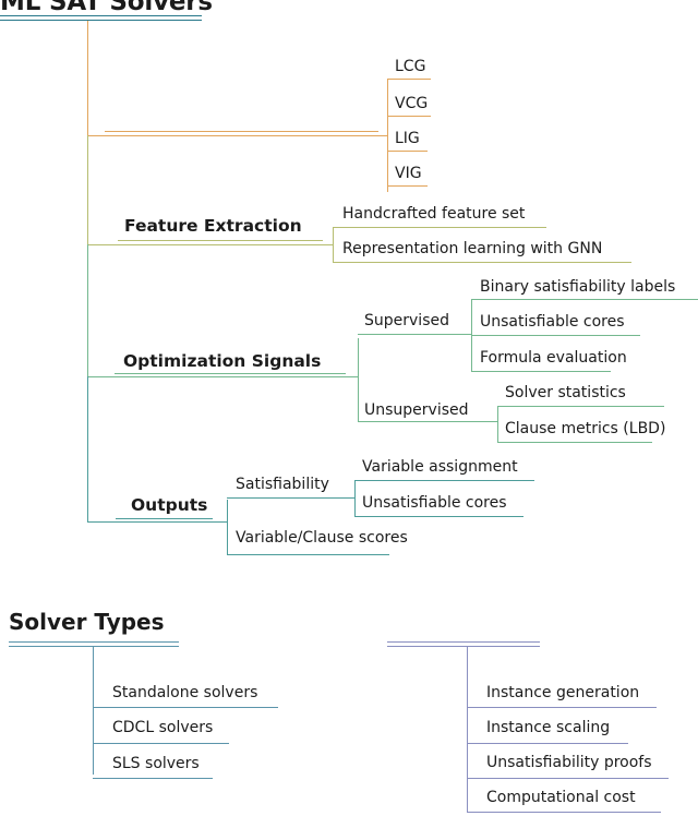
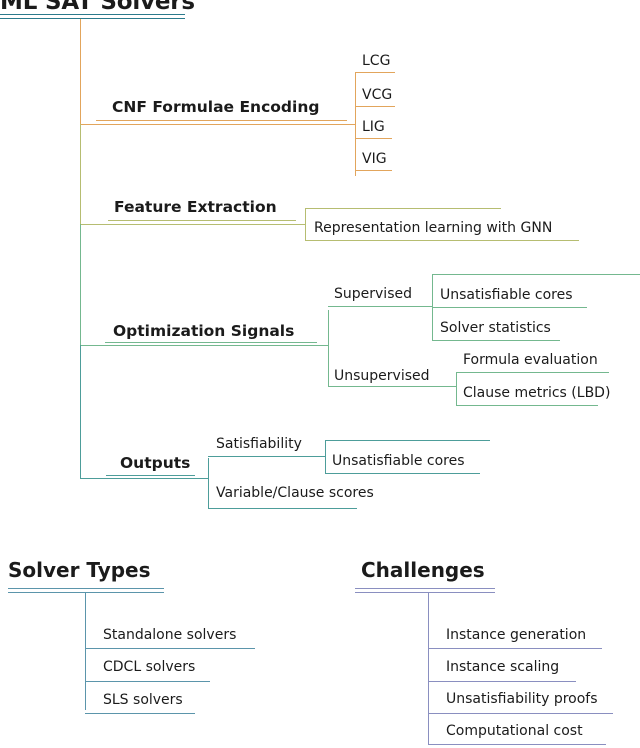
  ML SAT Solvers
+ CNF Formulae Encoding
  LCG
  VCG
  LIG
  VIG
  Feature Extraction
- Handcrafted feature set
  Representation learning with GNN
  Optimization Signals
  Supervised
- Binary satisfiability labels
  Unsatisfiable cores
- Formula evaluation
+ Solver statistics
  Unsupervised
- Solver statistics
+ Formula evaluation
  Clause metrics (LBD)
  Outputs
  Satisfiability
- Variable assignment
  Unsatisfiable cores
  Variable/Clause scores
  Solver Types
  Standalone solvers
  CDCL solvers
  SLS solvers
+ Challenges
  Instance generation
  Instance scaling
  Unsatisfiability proofs
  Computational cost
